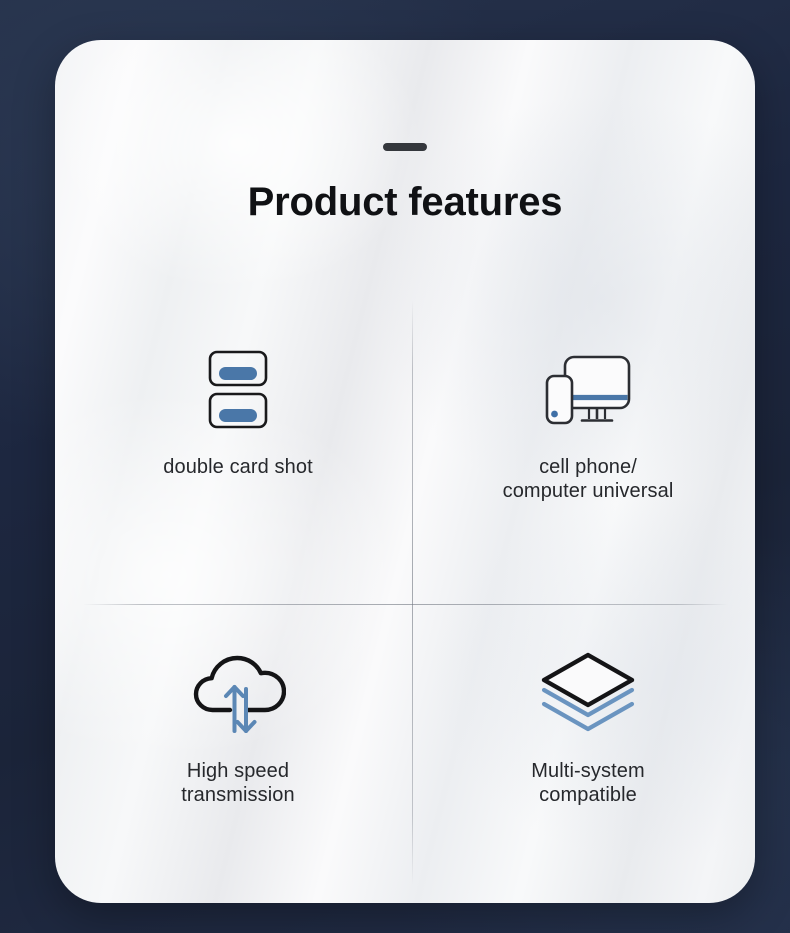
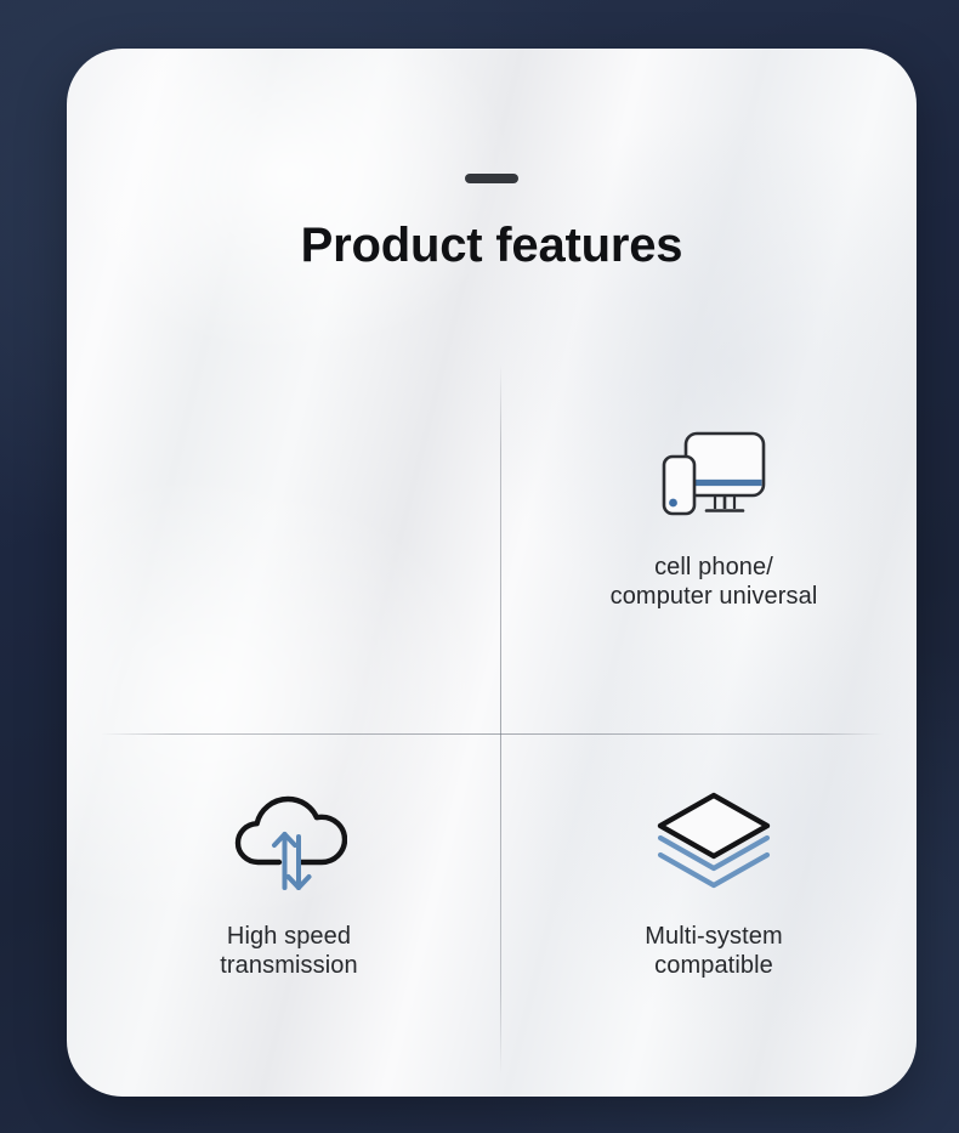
  Product features
- double card shot
  cell phone/
  computer universal
  High speed
  transmission
  Multi-system
  compatible
